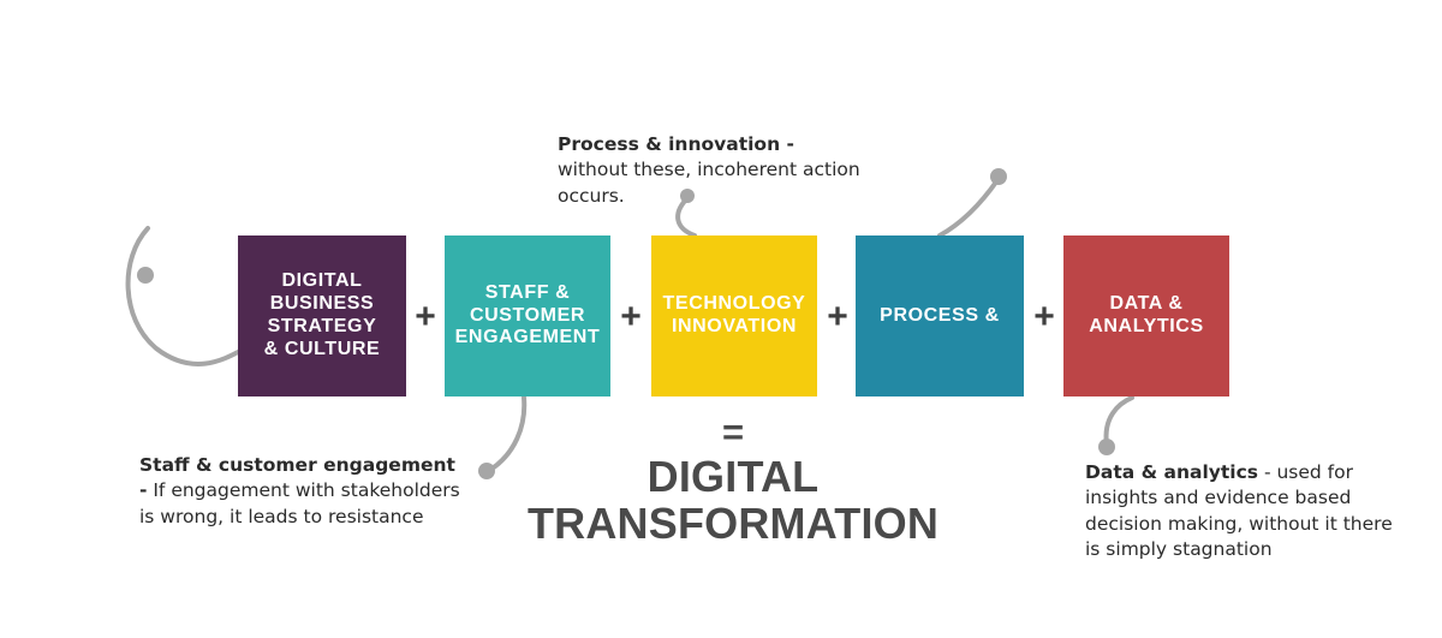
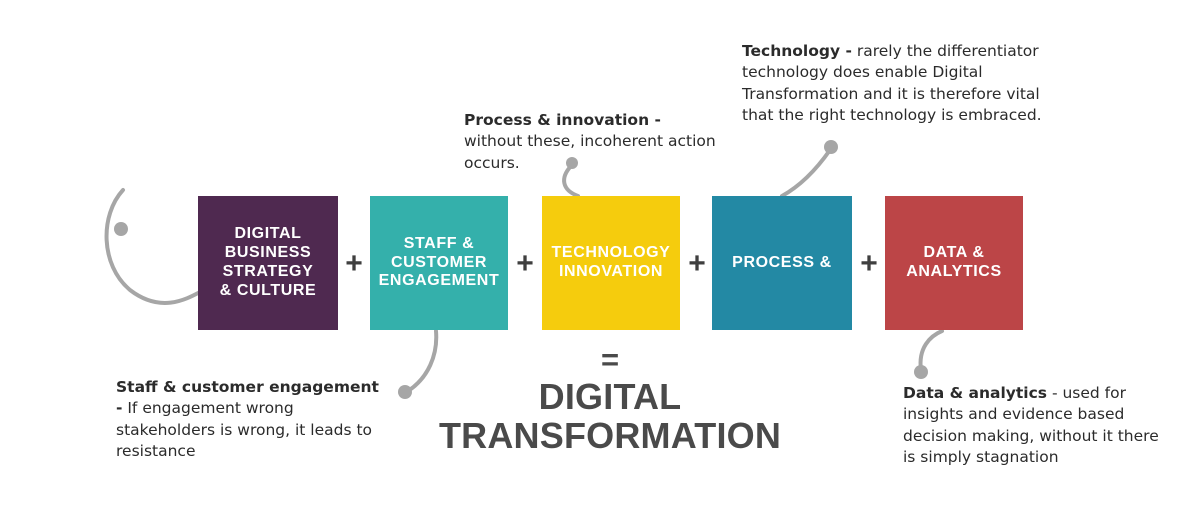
  DIGITAL
  BUSINESS
  STRATEGY
  & CULTURE
  +
  STAFF &
  CUSTOMER
  ENGAGEMENT
  +
  TECHNOLOGY
  INNOVATION
  +
  PROCESS &
  +
  DATA &
  ANALYTICS
  =
  DIGITAL
  TRANSFORMATION
  Process & innovation - without these, incoherent action occurs.
+ Technology - rarely the differentiator technology does enable Digital Transformation and it is therefore vital that the right technology is embraced.
- Staff & customer engagement - If engagement with stakeholders is wrong, it leads to resistance
+ Staff & customer engagement - If engagement wrong stakeholders is wrong, it leads to resistance
  Data & analytics - used for insights and evidence based decision making, without it there is simply stagnation
